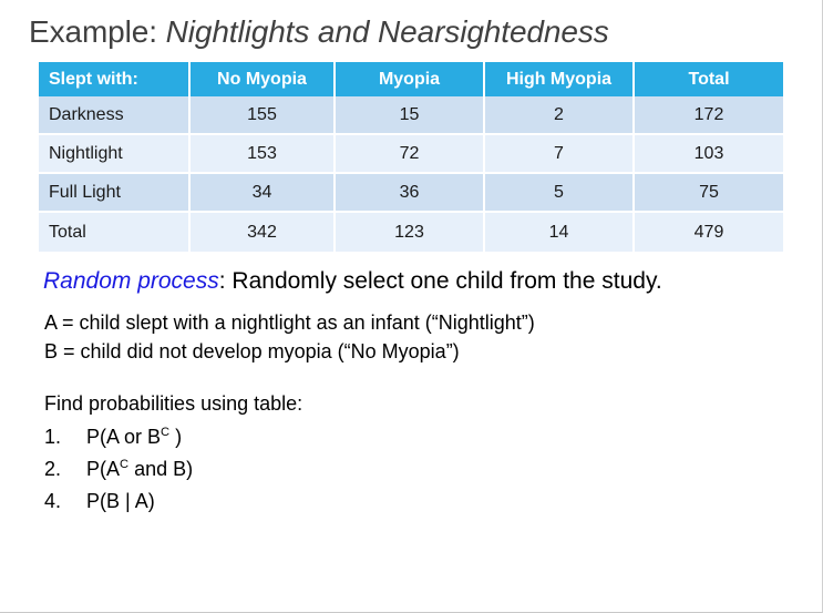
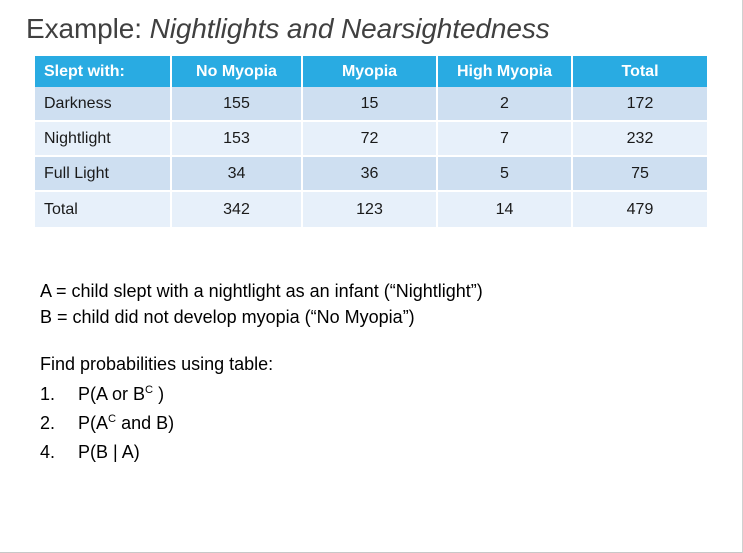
  Example: Nightlights and Nearsightedness
  Slept with:	No Myopia	Myopia	High Myopia	Total
  Darkness	155	15	2	172
- Nightlight	153	72	7	103
+ Nightlight	153	72	7	232
  Full Light	34	36	5	75
  Total	342	123	14	479
- Random process: Randomly select one child from the study.
  A = child slept with a nightlight as an infant (“Nightlight”)
  B = child did not develop myopia (“No Myopia”)
  Find probabilities using table:
  1. P(A or BC )
  2. P(AC and B)
  4. P(B | A)
